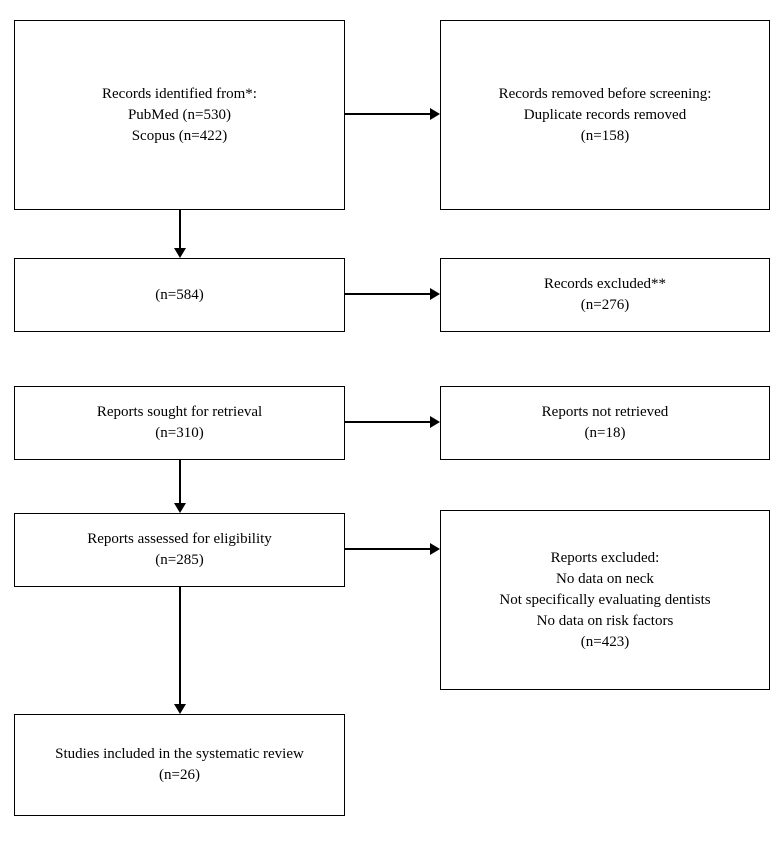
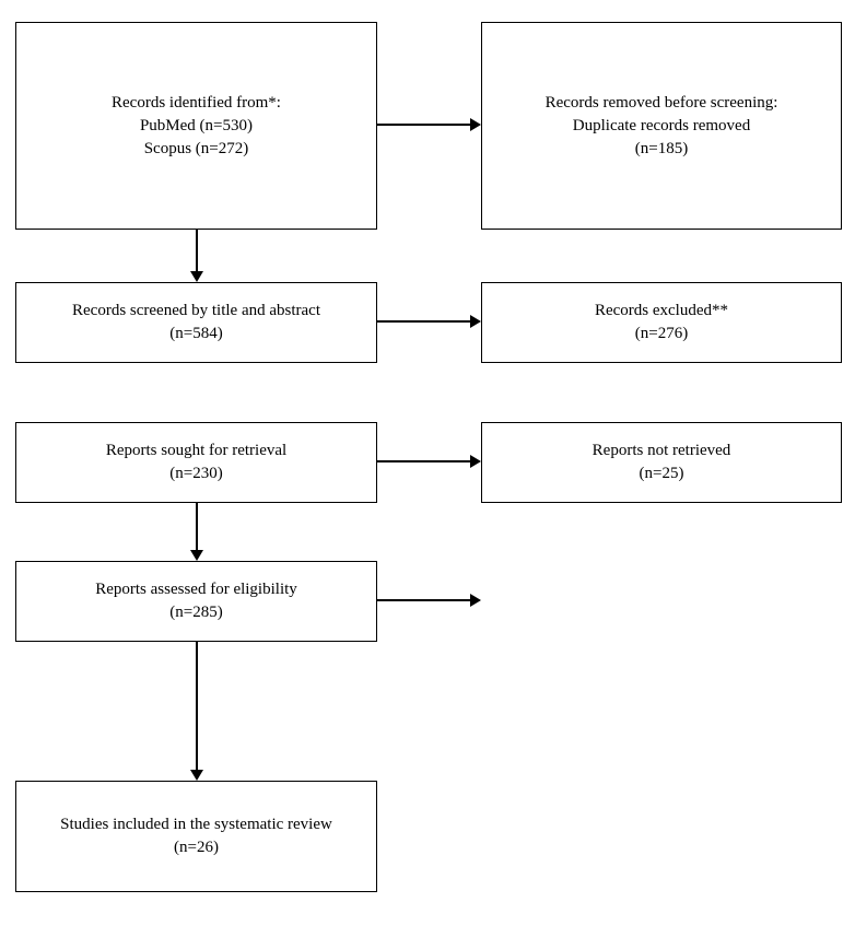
  Records identified from*:
  PubMed (n=530)
- Scopus (n=422)
+ Scopus (n=272)
  Records removed before screening:
  Duplicate records removed
- (n=158)
+ (n=185)
+ Records screened by title and abstract
  (n=584)
  Records excluded**
  (n=276)
  Reports sought for retrieval
- (n=310)
+ (n=230)
  Reports not retrieved
- (n=18)
+ (n=25)
  Reports assessed for eligibility
  (n=285)
- Reports excluded:
- No data on neck
- Not specifically evaluating dentists
- No data on risk factors
- (n=423)
  Studies included in the systematic review
  (n=26)
